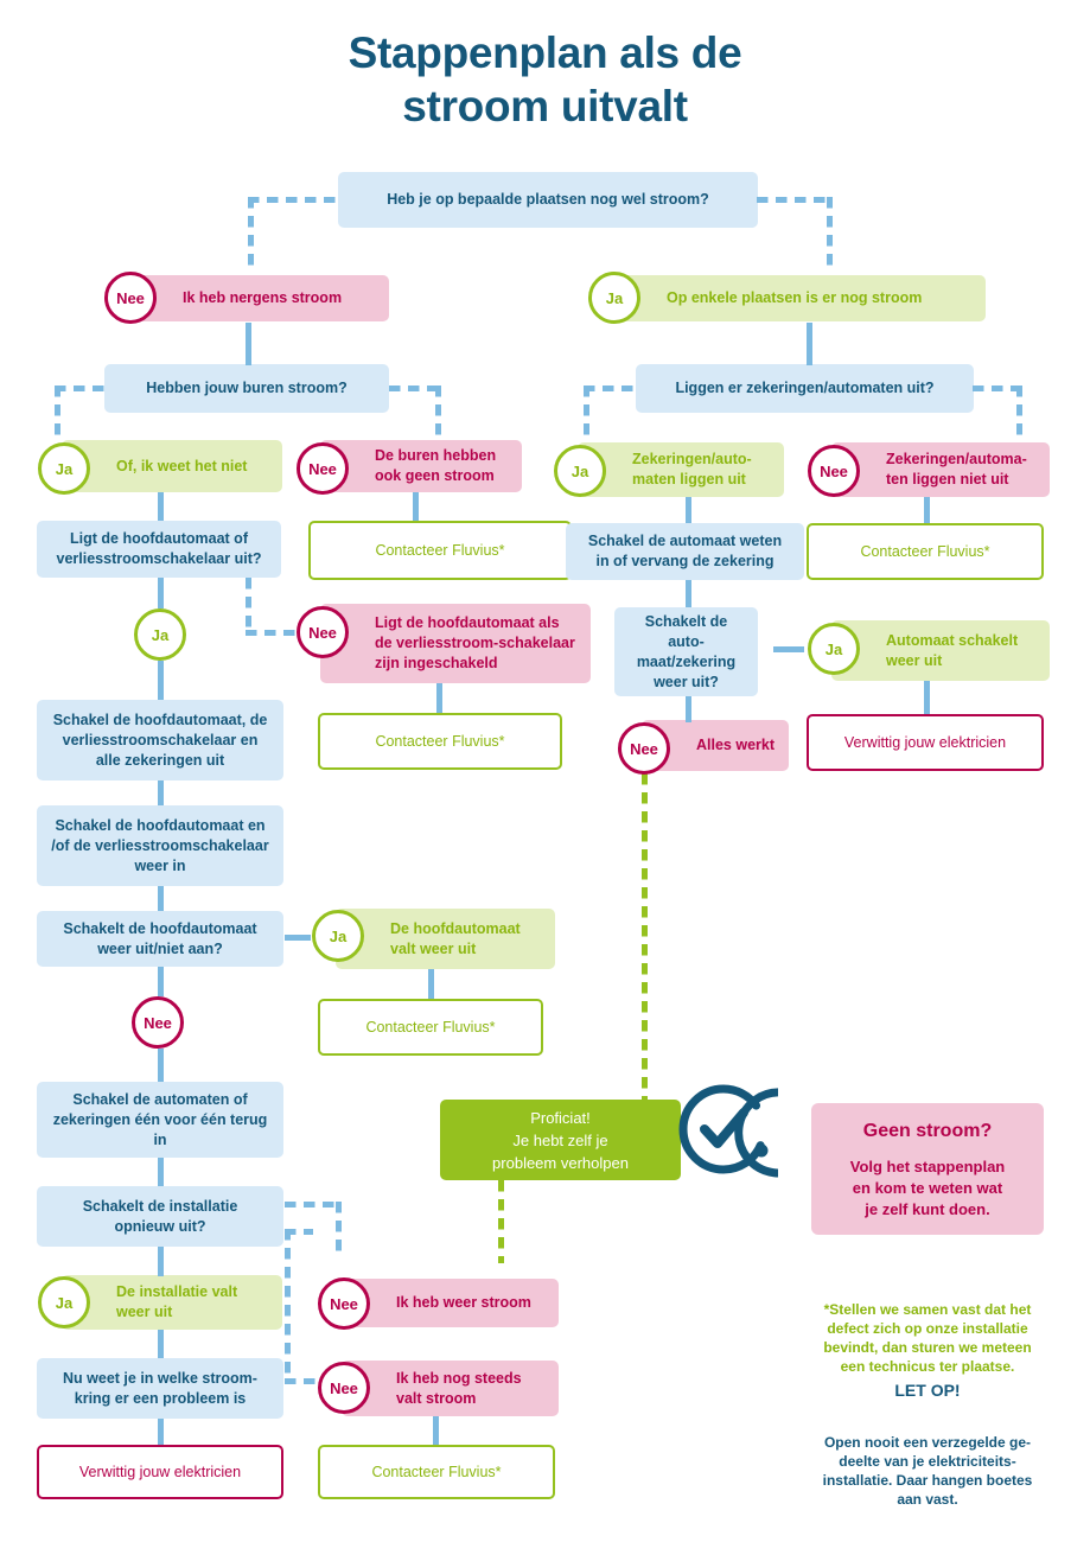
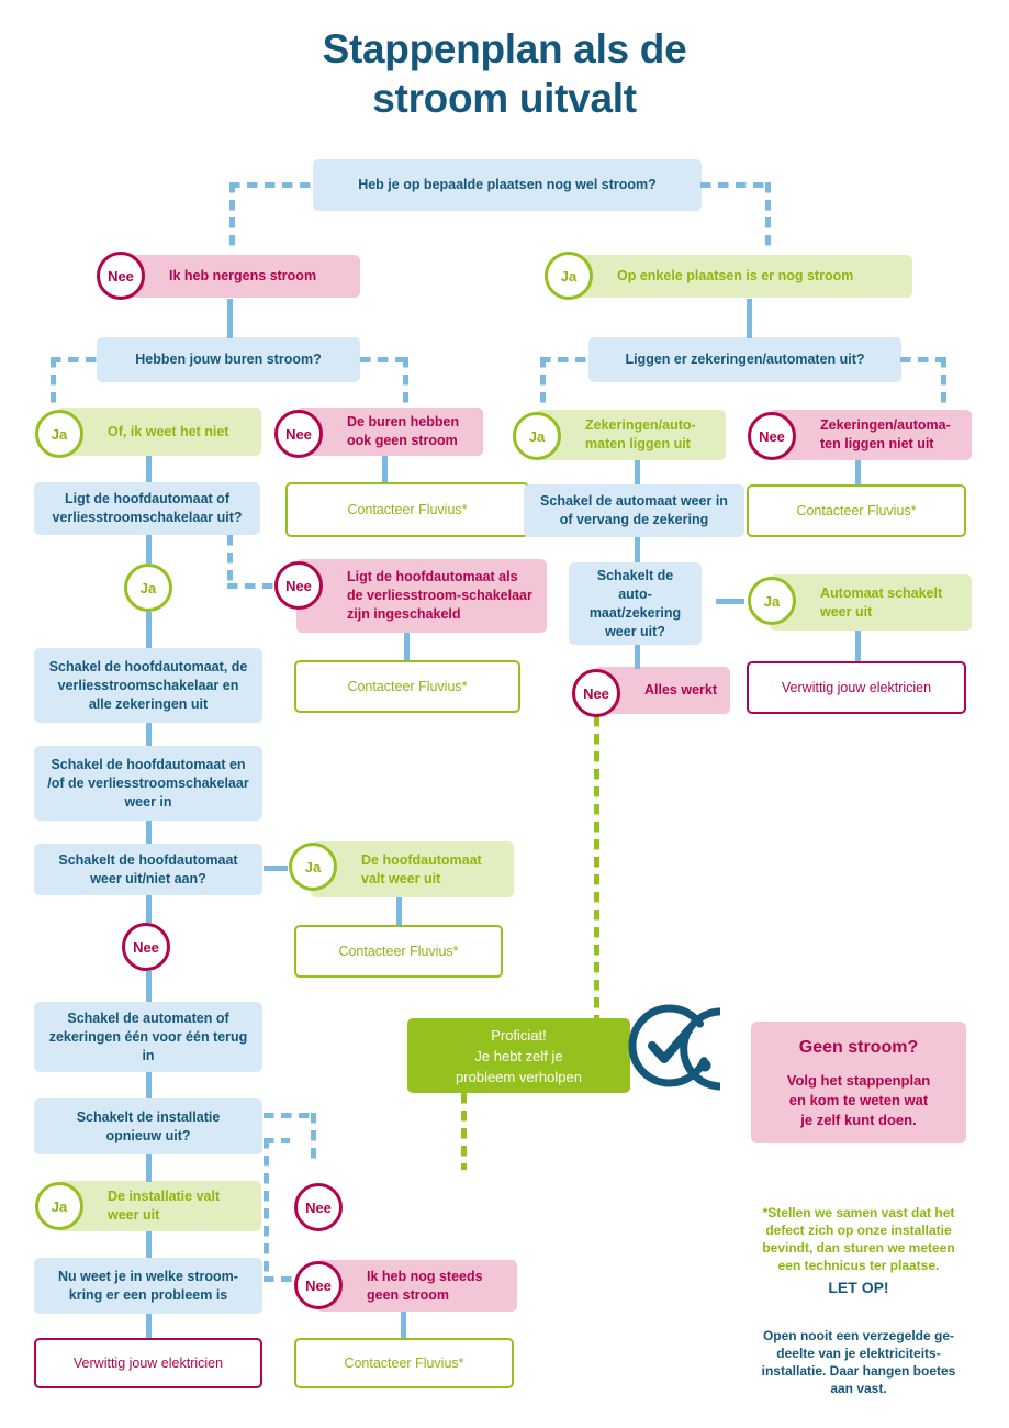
  Stappenplan als de
  stroom uitvalt
  Heb je op bepaalde plaatsen nog wel stroom?
  Nee
  Ik heb nergens stroom
  Ja
  Op enkele plaatsen is er nog stroom
  Hebben jouw buren stroom?
  Liggen er zekeringen/automaten uit?
  Ja
  Of, ik weet het niet
  Nee
  De buren hebben ook geen stroom
  Ja
  Zekeringen/auto-maten liggen uit
  Nee
  Zekeringen/automa-ten liggen niet uit
  Ligt de hoofdautomaat of verliesstroomschakelaar uit?
  Contacteer Fluvius*
- Schakel de automaat weten in of vervang de zekering
+ Schakel de automaat weer in of vervang de zekering
  Contacteer Fluvius*
  Ja
  Nee
  Ligt de hoofdautomaat als de verliesstroom-schakelaar zijn ingeschakeld
  Schakelt de auto-maat/zekering weer uit?
  Ja
  Automaat schakelt weer uit
  Schakel de hoofdautomaat, de verliesstroomschakelaar en alle zekeringen uit
  Contacteer Fluvius*
  Nee
  Alles werkt
  Verwittig jouw elektricien
  Schakel de hoofdautomaat en /of de verliesstroomschakelaar weer in
  Schakelt de hoofdautomaat weer uit/niet aan?
  Ja
  De hoofdautomaat valt weer uit
  Nee
  Contacteer Fluvius*
  Schakel de automaten of zekeringen één voor één terug in
  Proficiat!
  Je hebt zelf je
  probleem verholpen
  Schakelt de installatie opnieuw uit?
  Nee
- Ik heb weer stroom
  Ja
  De installatie valt weer uit
  Nee
- Ik heb nog steeds valt stroom
+ Ik heb nog steeds geen stroom
  Nu weet je in welke stroom-kring er een probleem is
  Verwittig jouw elektricien
  Contacteer Fluvius*
  Geen stroom?
  Volg het stappenplan
  en kom te weten wat
  je zelf kunt doen.
  *Stellen we samen vast dat het
  defect zich op onze installatie
  bevindt, dan sturen we meteen
  een technicus ter plaatse.
  LET OP!
  Open nooit een verzegelde ge-
  deelte van je elektriciteits-
  installatie. Daar hangen boetes
  aan vast.
